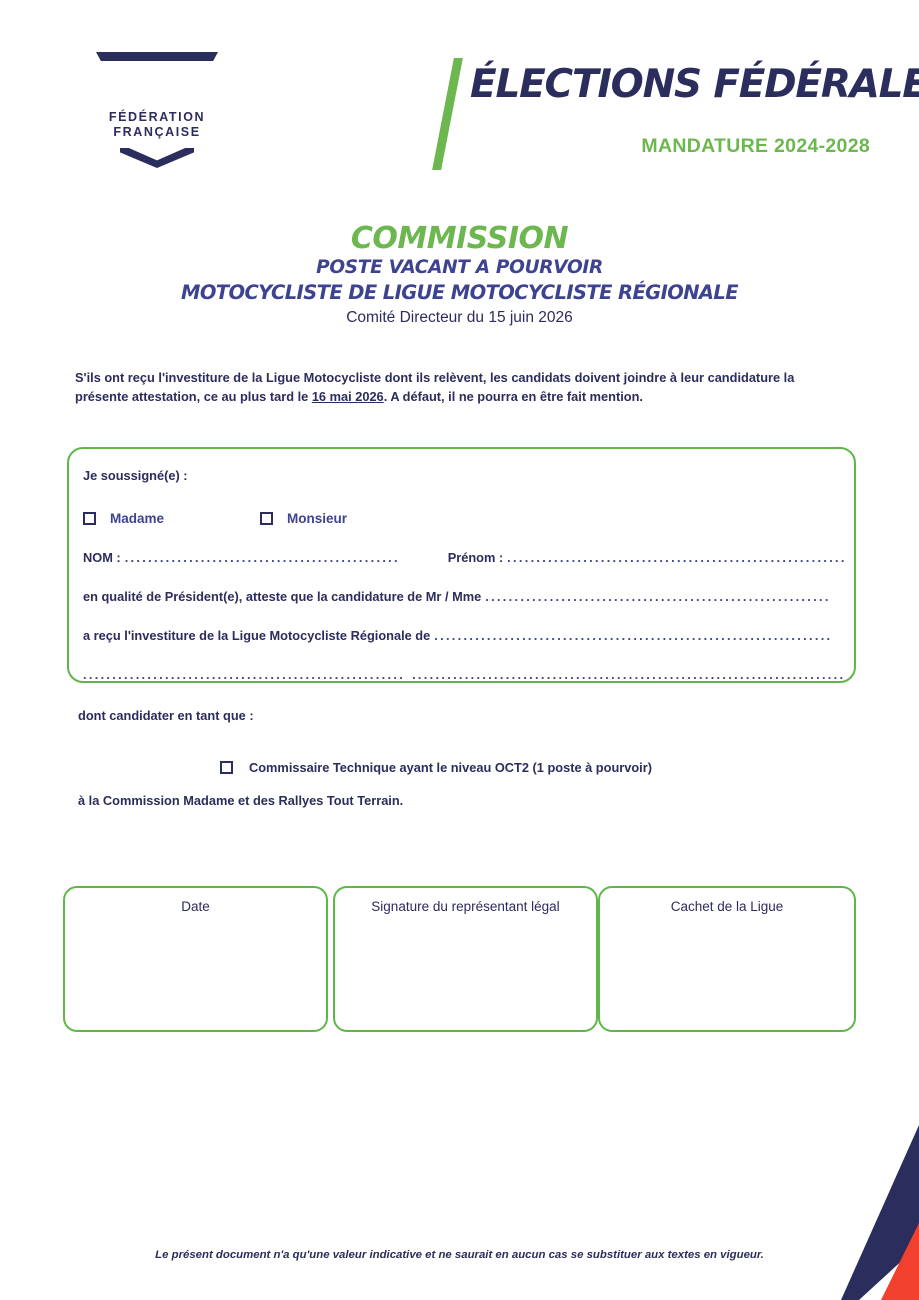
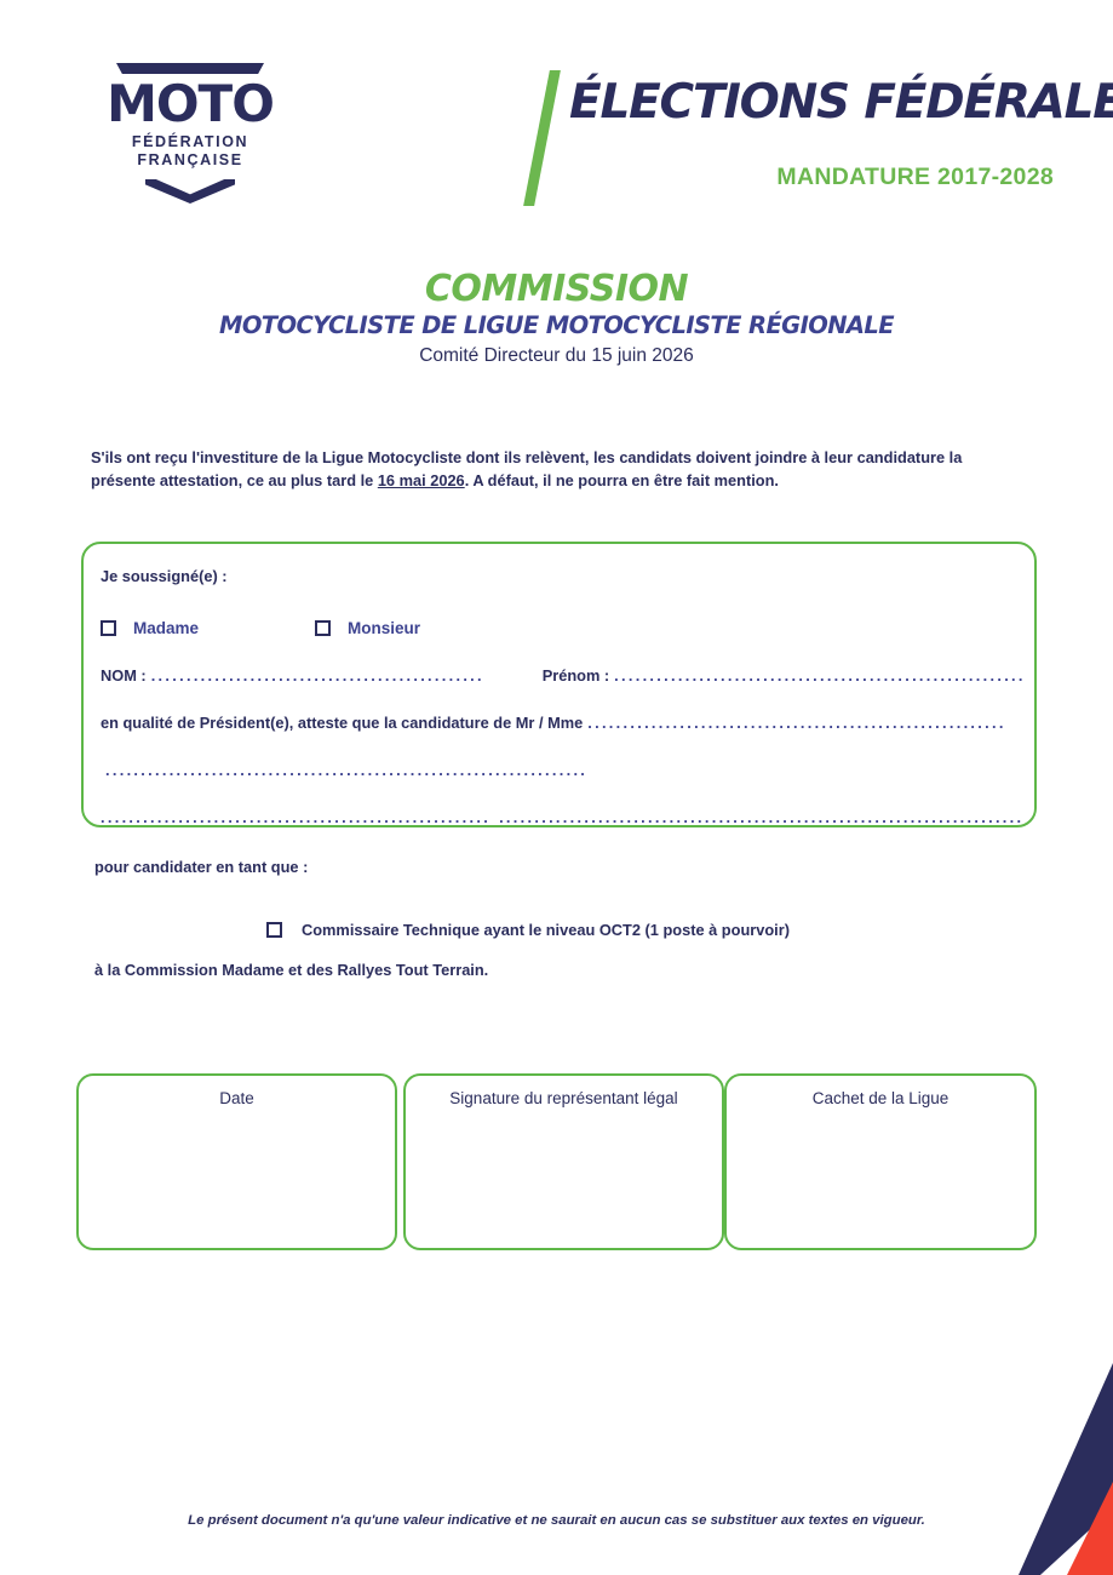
+ MOTO
  FÉDÉRATION
  FRANÇAISE
  ÉLECTIONS FÉDÉRALE
- MANDATURE 2024-2028
+ MANDATURE 2017-2028
  COMMISSION
- POSTE VACANT A POURVOIR
  MOTOCYCLISTE DE LIGUE MOTOCYCLISTE RÉGIONALE
  Comité Directeur du 15 juin 2026
  S'ils ont reçu l'investiture de la Ligue Motocycliste dont ils relèvent, les candidats doivent joindre à leur candidature la présente attestation, ce au plus tard le 16 mai 2026. A défaut, il ne pourra en être fait mention.
  Je soussigné(e) :
  Madame
  Monsieur
  NOM :
  ...............................................
  Prénom :
  ..........................................................
  en qualité de Président(e), atteste que la candidature de Mr / Mme
  ...........................................................
- a reçu l'investiture de la Ligue Motocycliste Régionale de
  ....................................................................
  ......................................................
  ..........................................................................
- dont candidater en tant que :
+ pour candidater en tant que :
  Commissaire Technique ayant le niveau OCT2 (1 poste à pourvoir)
  à la Commission Madame et des Rallyes Tout Terrain.
  Date
  Signature du représentant légal
  Cachet de la Ligue
  Le présent document n'a qu'une valeur indicative et ne saurait en aucun cas se substituer aux textes en vigueur.
